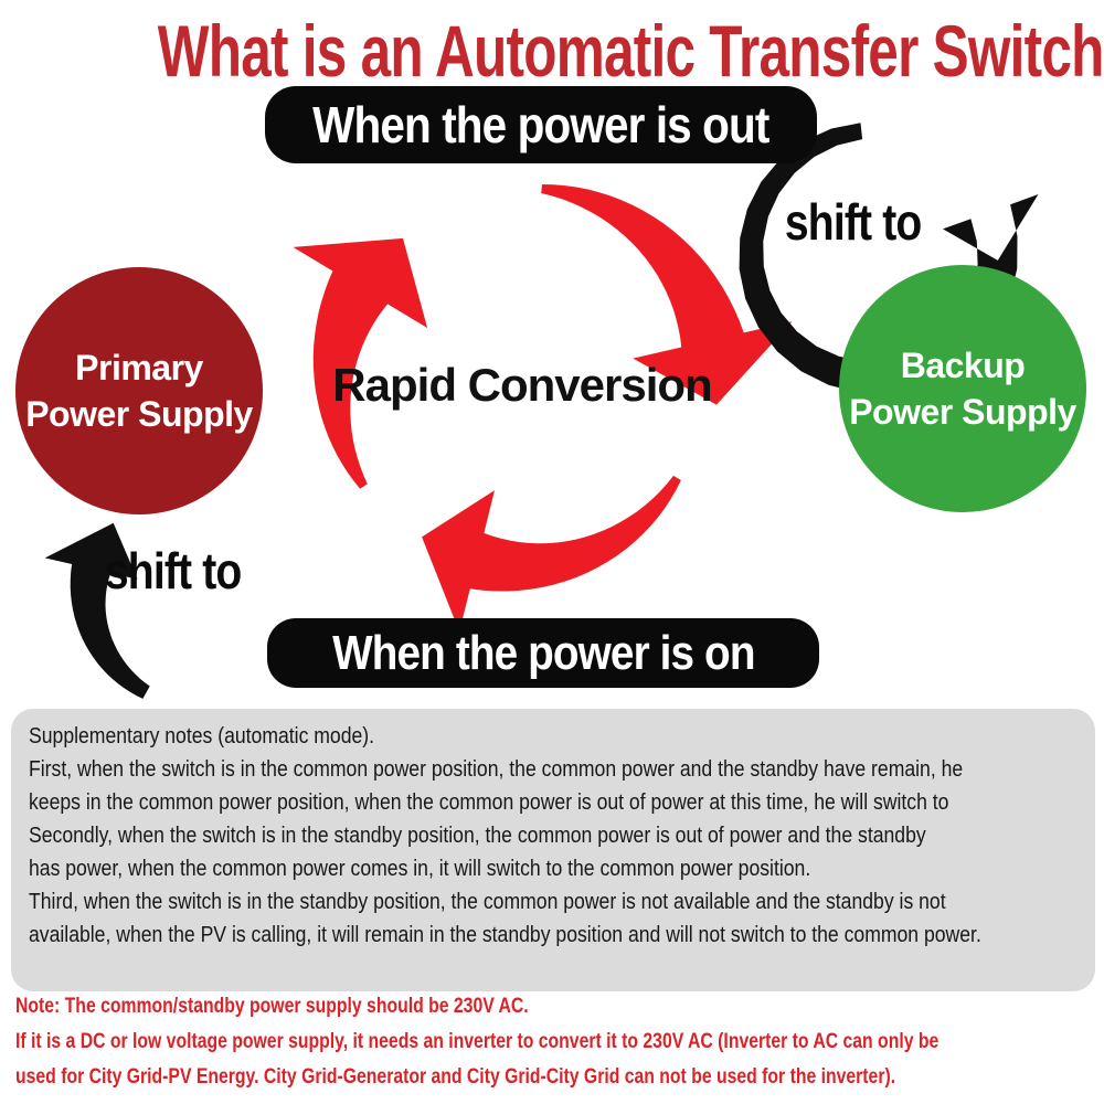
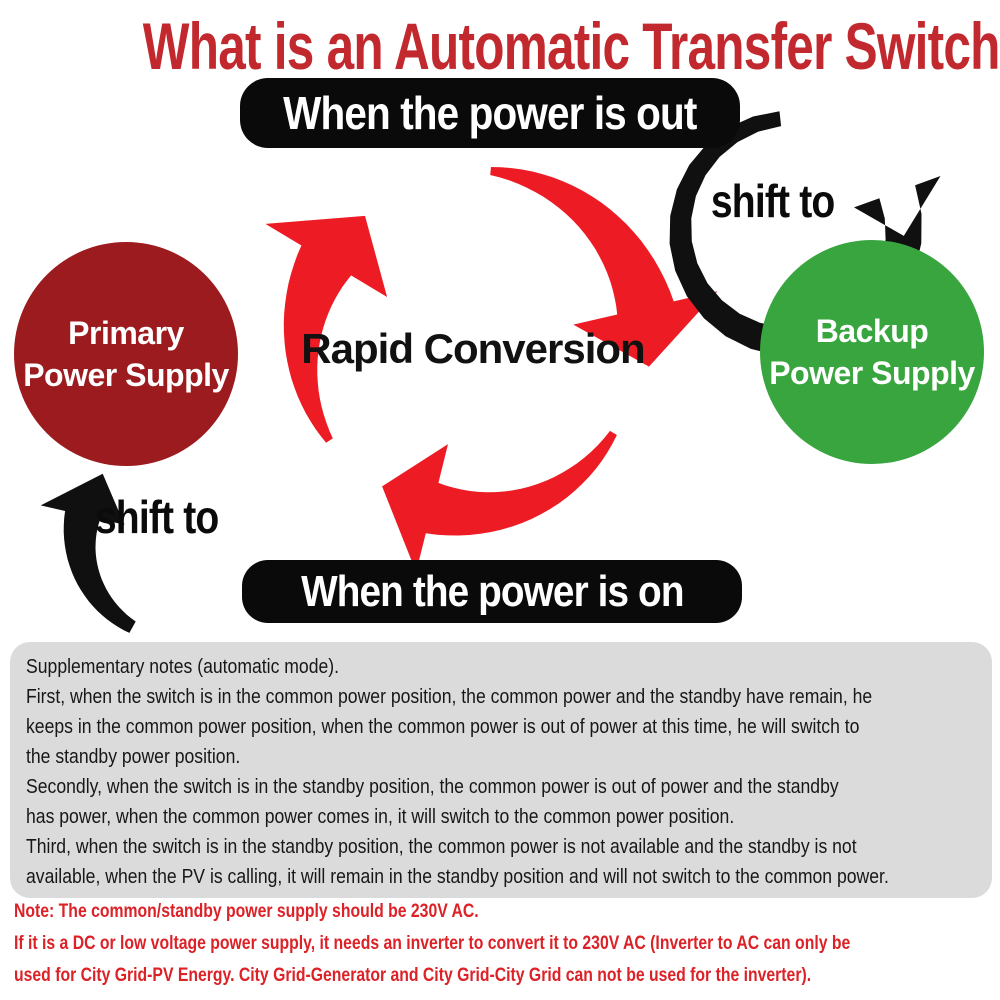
  What is an Automatic Transfer Switch
  When the power is out
  shift to
  Primary
  Power Supply
  Rapid Conversion
  Backup
  Power Supply
  shift to
  When the power is on
  Supplementary notes (automatic mode).
  First, when the switch is in the common power position, the common power and the standby have remain, he
  keeps in the common power position, when the common power is out of power at this time, he will switch to
+ the standby power position.
  Secondly, when the switch is in the standby position, the common power is out of power and the standby
  has power, when the common power comes in, it will switch to the common power position.
  Third, when the switch is in the standby position, the common power is not available and the standby is not
  available, when the PV is calling, it will remain in the standby position and will not switch to the common power.
  Note: The common/standby power supply should be 230V AC.
  If it is a DC or low voltage power supply, it needs an inverter to convert it to 230V AC (Inverter to AC can only be
  used for City Grid-PV Energy. City Grid-Generator and City Grid-City Grid can not be used for the inverter).
